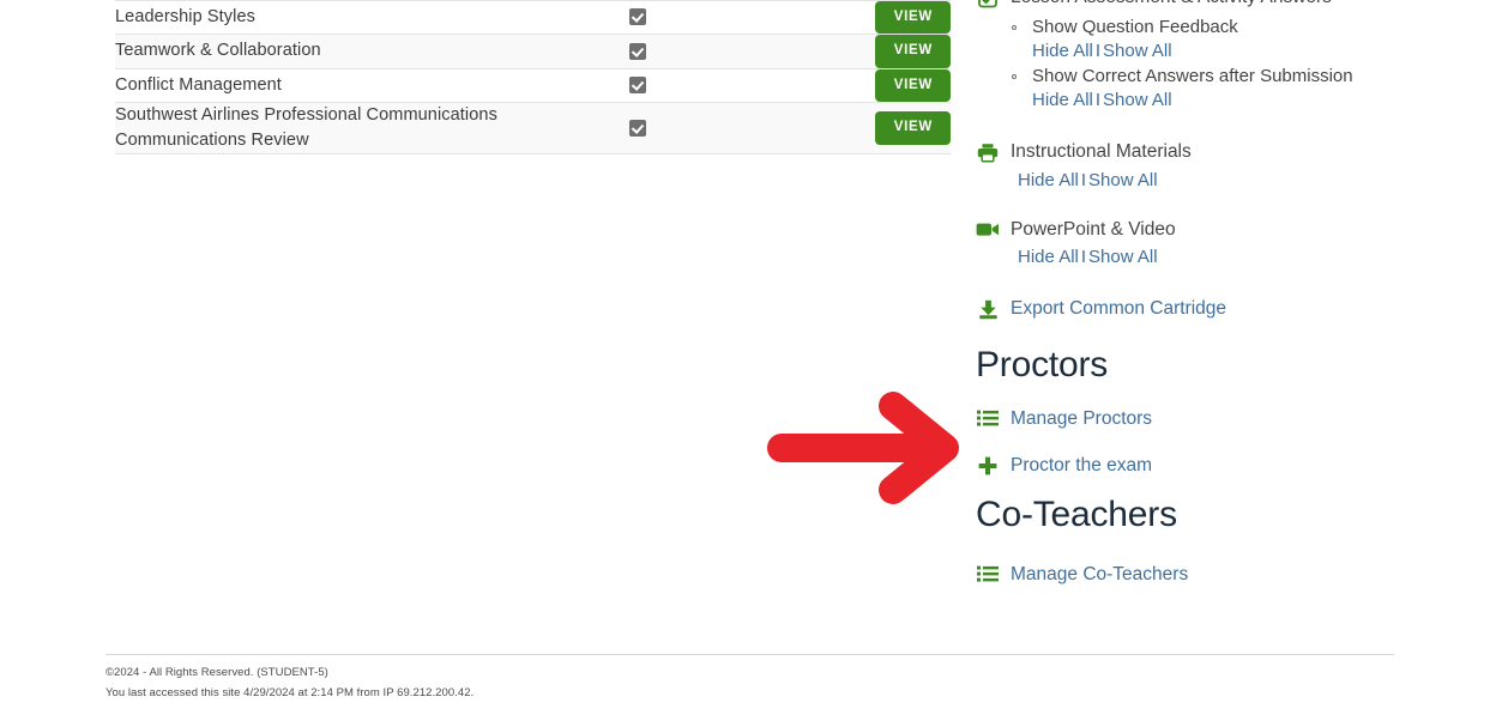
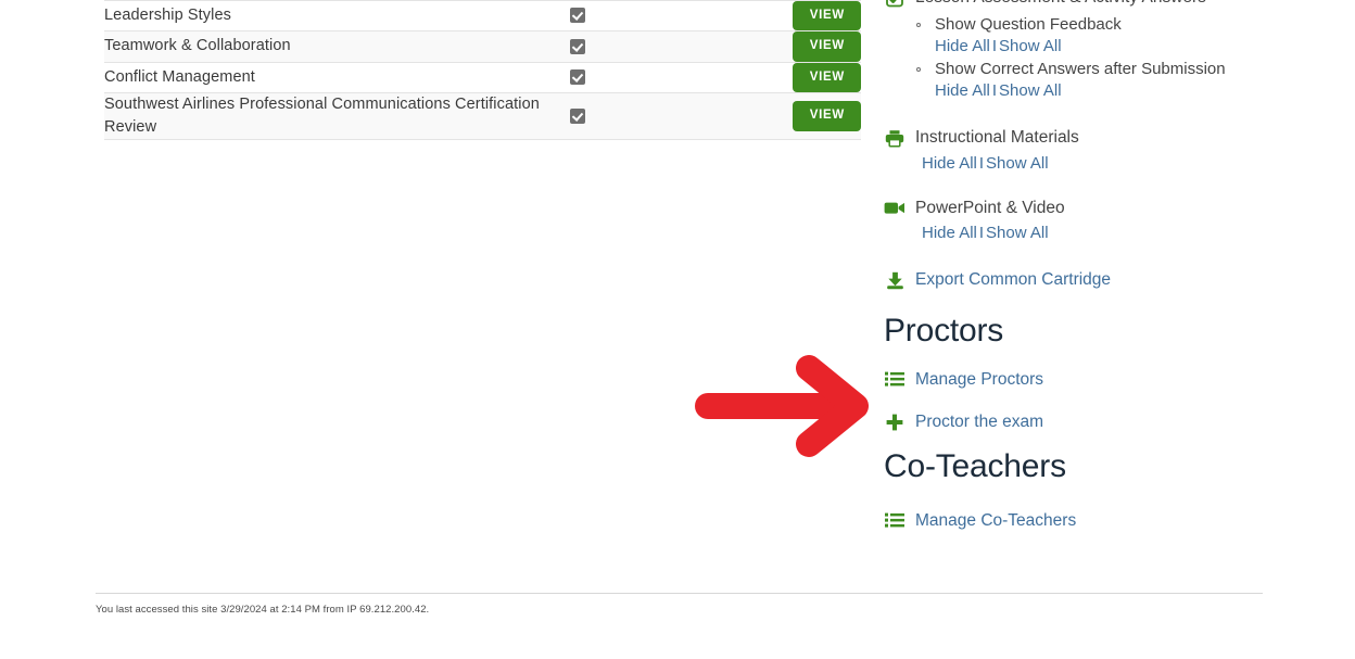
  Leadership Styles		VIEW
  Teamwork & Collaboration		VIEW
  Conflict Management		VIEW
- Southwest Airlines Professional Communications Communications Review		VIEW
+ Southwest Airlines Professional Communications Certification Review		VIEW
  Show Question Feedback
  Hide AllIShow All
  Show Correct Answers after Submission
  Hide AllIShow All
  Instructional Materials
  Hide AllIShow All
  PowerPoint & Video
  Hide AllIShow All
  Export Common Cartridge
  Proctors
  Manage Proctors
  Proctor the exam
  Co-Teachers
  Manage Co-Teachers
- ©2024 - All Rights Reserved. (STUDENT-5)
- You last accessed this site 4/29/2024 at 2:14 PM from IP 69.212.200.42.
+ You last accessed this site 3/29/2024 at 2:14 PM from IP 69.212.200.42.
